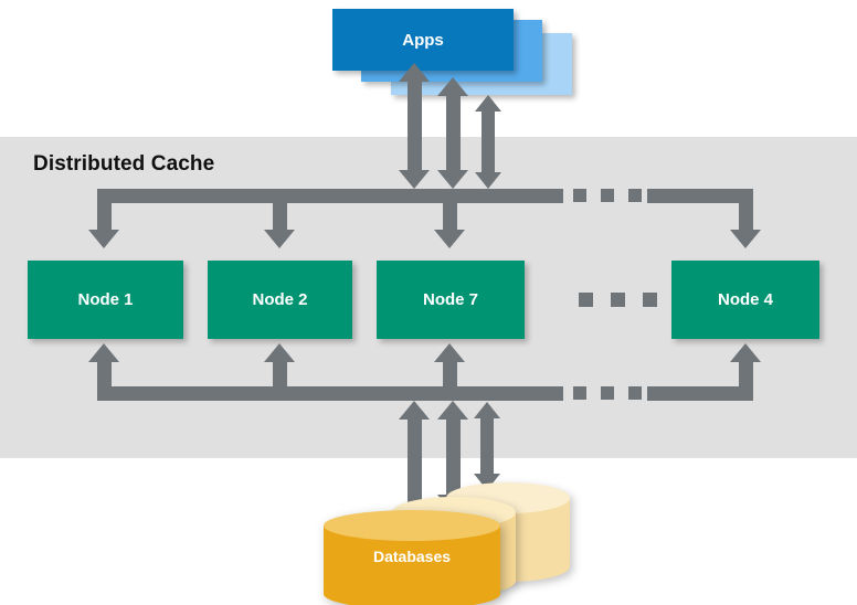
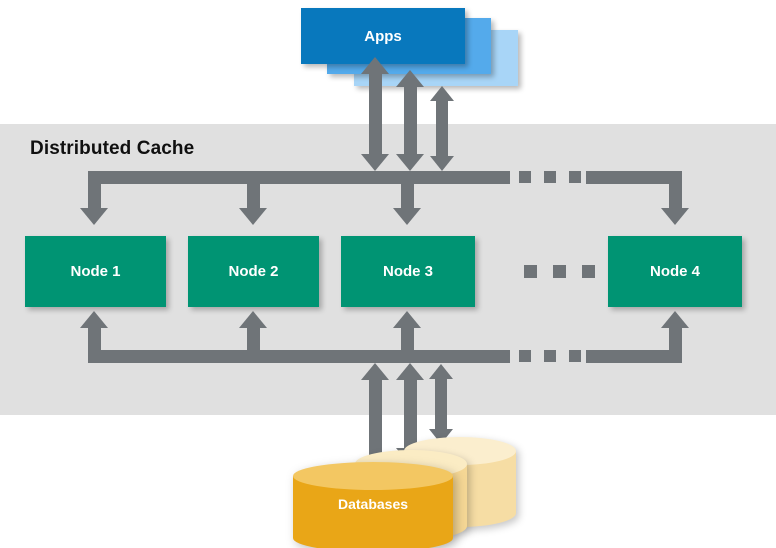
  Distributed Cache
  Apps
  Node 1
  Node 2
- Node 7
+ Node 3
  Node 4
  Databases
